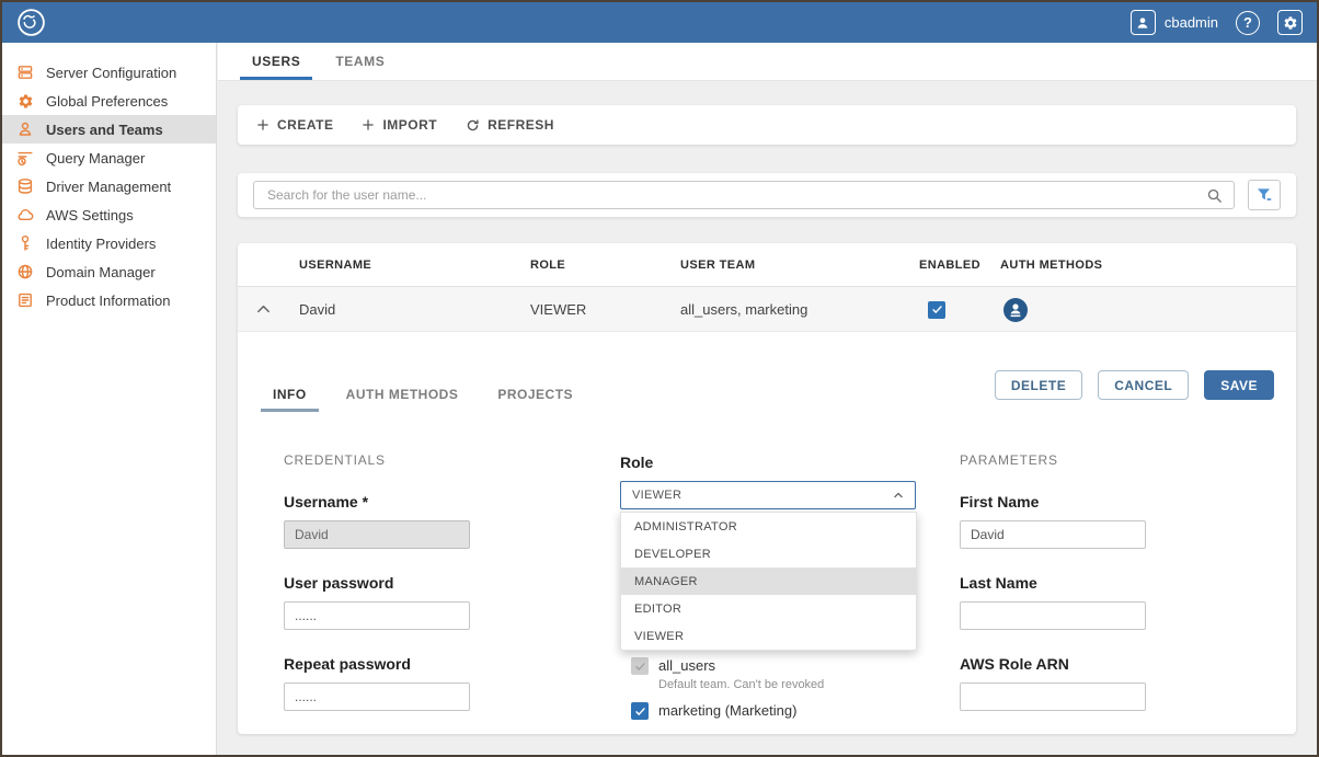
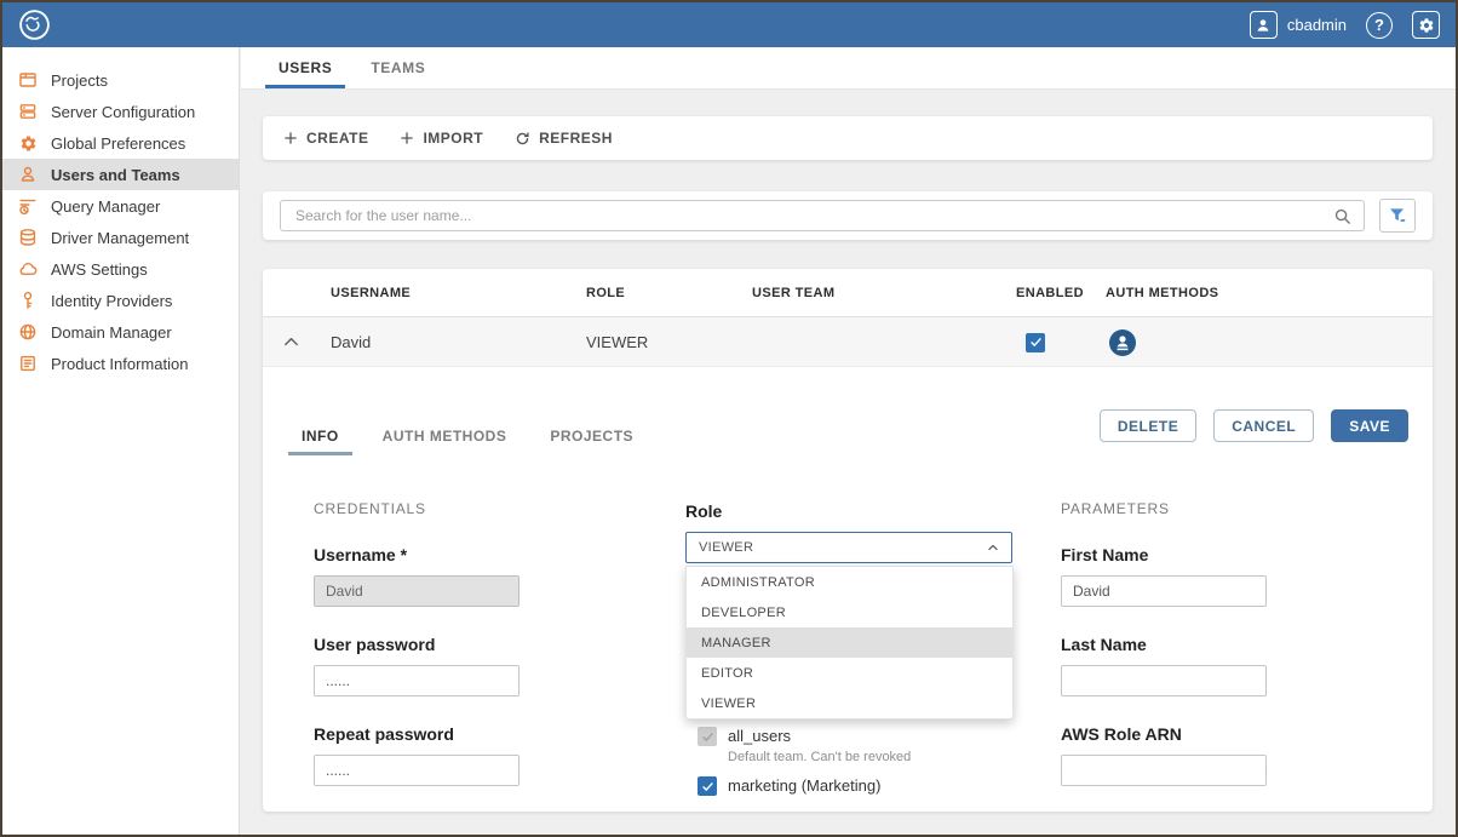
  cbadmin
+ Projects
  Server Configuration
  Global Preferences
  Users and Teams
  Query Manager
  Driver Management
  AWS Settings
  Identity Providers
  Domain Manager
  Product Information
  USERS
  TEAMS
  CREATE
  IMPORT
  REFRESH
  Search for the user name...
  USERNAME
  ROLE
  USER TEAM
  ENABLED
  AUTH METHODS
  David
  VIEWER
- all_users, marketing
  DELETE
  CANCEL
  SAVE
  INFO
  AUTH METHODS
  PROJECTS
  CREDENTIALS
  Username *
  David
  User password
  ......
  Repeat password
  ......
  Role
  VIEWER
  ADMINISTRATOR
  DEVELOPER
  MANAGER
  EDITOR
  VIEWER
  all_users
  Default team. Can't be revoked
  marketing (Marketing)
  PARAMETERS
  First Name
  David
  Last Name
  AWS Role ARN
